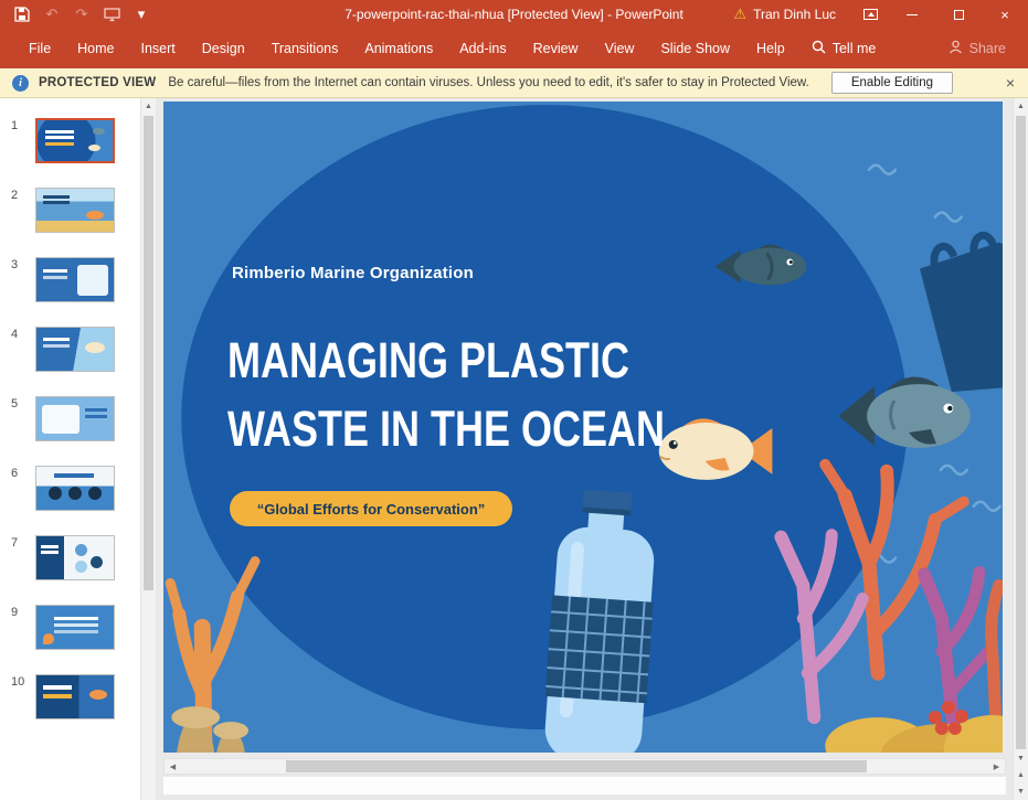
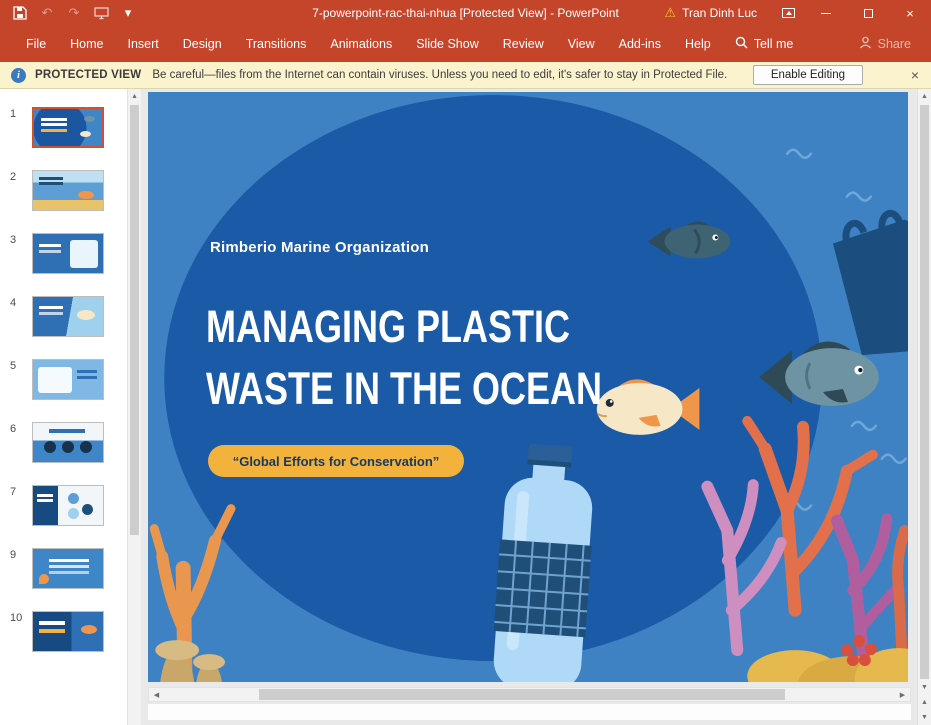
  ↶
  ↷
  ▾
  7-powerpoint-rac-thai-nhua [Protected View] - PowerPoint
  ⚠
  Tran Dinh Luc
  ×
  File
  Home
  Insert
  Design
  Transitions
  Animations
- Add-ins
+ Slide Show
  Review
  View
- Slide Show
+ Add-ins
  Help
  Tell me
  Share
  i
  PROTECTED VIEW
- Be careful—files from the Internet can contain viruses. Unless you need to edit, it's safer to stay in Protected View.
+ Be careful—files from the Internet can contain viruses. Unless you need to edit, it's safer to stay in Protected File.
  Enable Editing
  ×
  1
  2
  3
  4
  5
  6
  7
  9
  10
  Rimberio Marine Organization
  MANAGING PLASTIC
  WASTE IN THE OCEAN
  “Global Efforts for Conservation”
